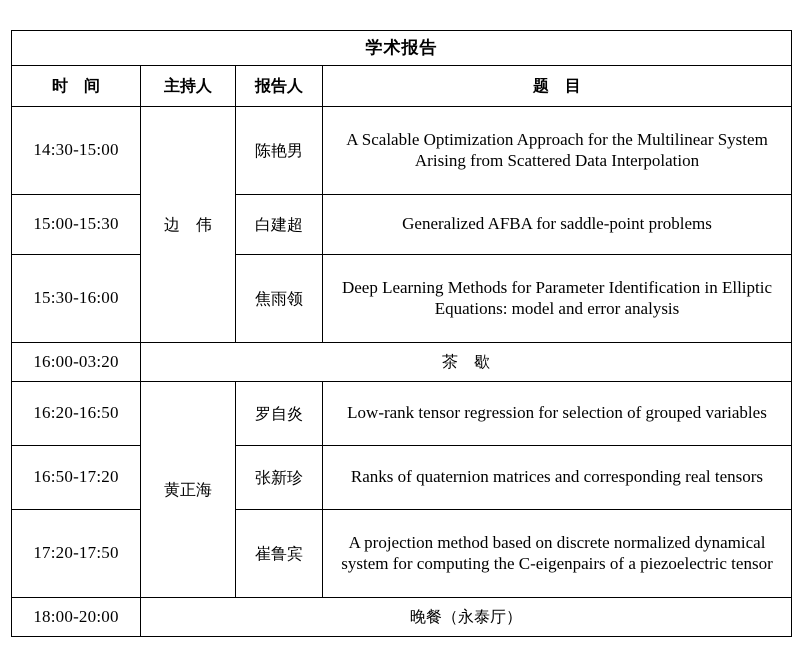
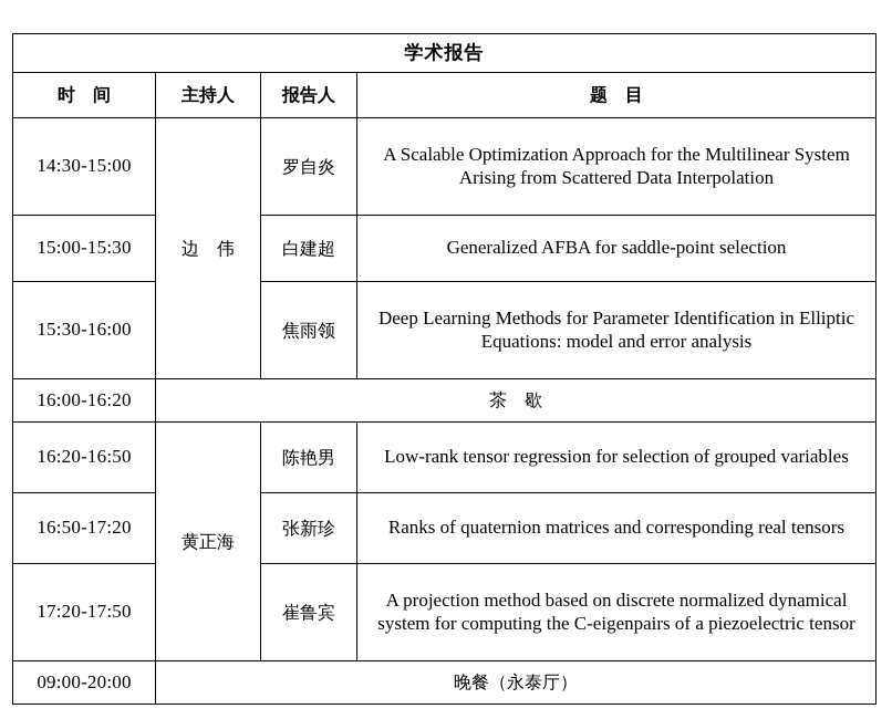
  学术报告
  时 间	主持人	报告人	题 目
- 14:30-15:00	边 伟	陈艳男	A Scalable Optimization Approach for the Multilinear System Arising from Scattered Data Interpolation
+ 14:30-15:00	边 伟	罗自炎	A Scalable Optimization Approach for the Multilinear System Arising from Scattered Data Interpolation
- 15:00-15:30	白建超	Generalized AFBA for saddle-point problems
+ 15:00-15:30	白建超	Generalized AFBA for saddle-point selection
  15:30-16:00	焦雨领	Deep Learning Methods for Parameter Identification in Elliptic Equations: model and error analysis
- 16:00-03:20	茶 歇
+ 16:00-16:20	茶 歇
- 16:20-16:50	黄正海	罗自炎	Low-rank tensor regression for selection of grouped variables
+ 16:20-16:50	黄正海	陈艳男	Low-rank tensor regression for selection of grouped variables
  16:50-17:20	张新珍	Ranks of quaternion matrices and corresponding real tensors
  17:20-17:50	崔鲁宾	A projection method based on discrete normalized dynamical system for computing the C-eigenpairs of a piezoelectric tensor
- 18:00-20:00	晚餐（永泰厅）
+ 09:00-20:00	晚餐（永泰厅）
